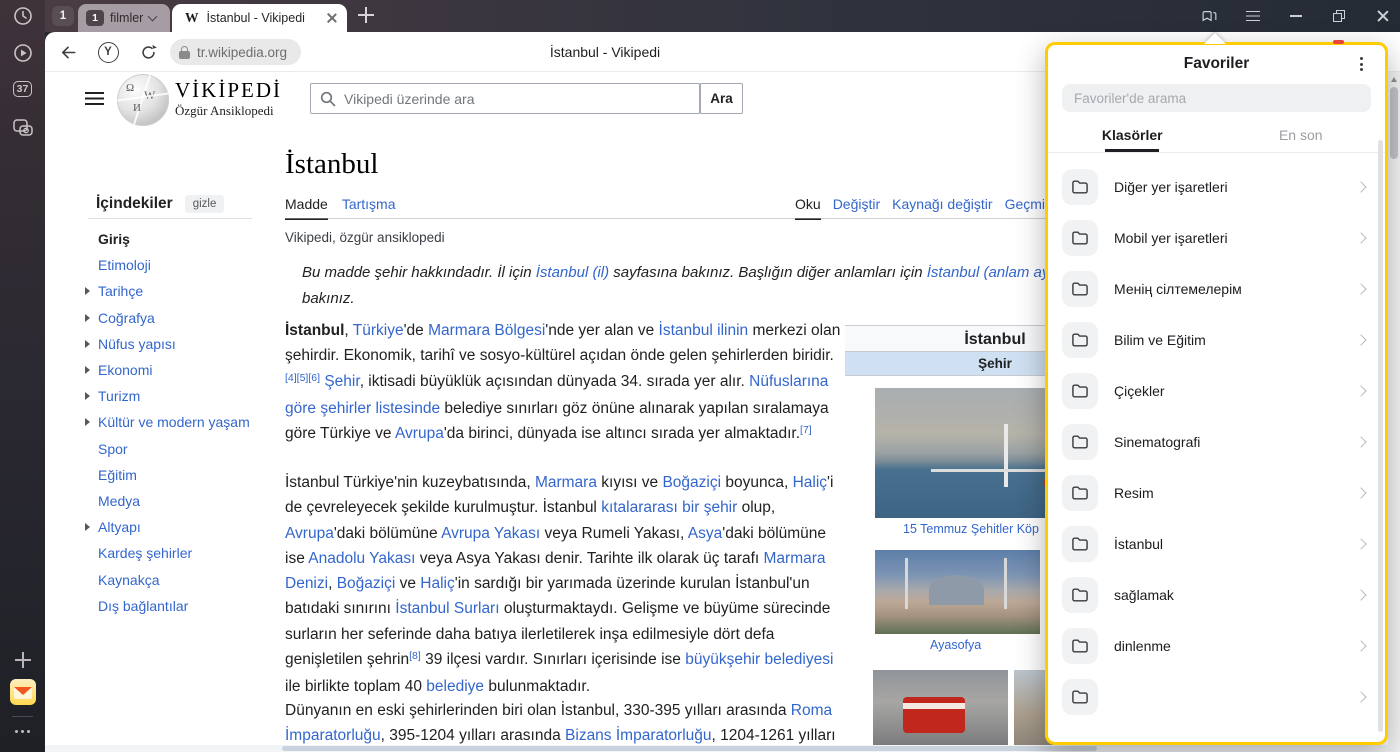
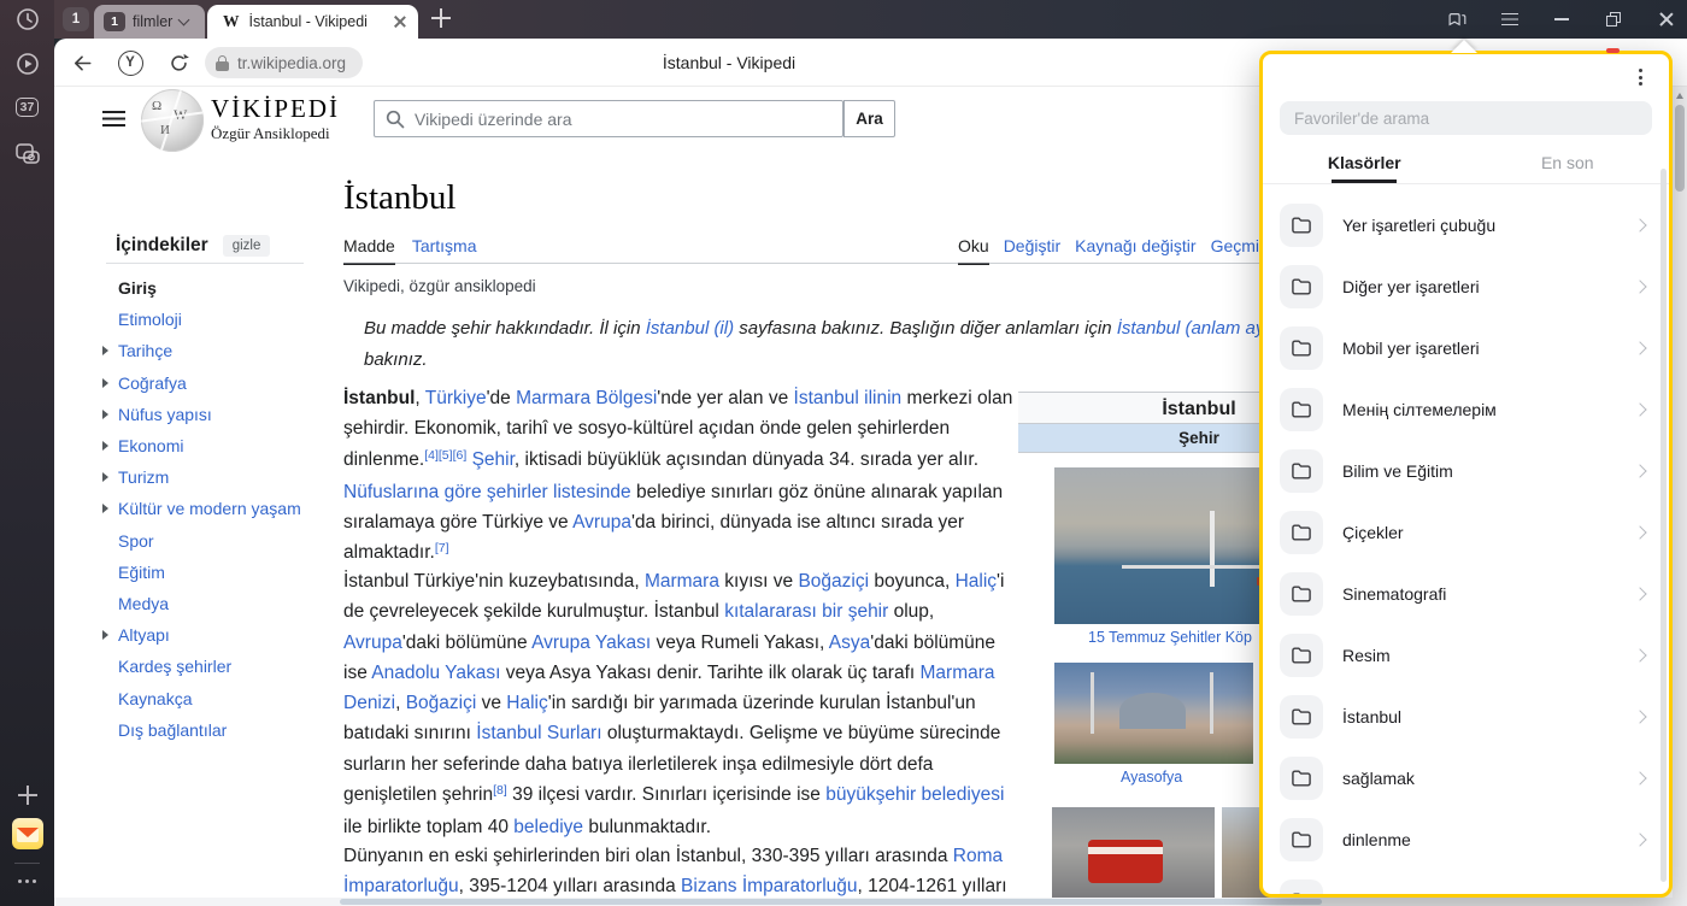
  37
  1
  1
  filmler
  W
  İstanbul - Vikipedi
  Y
  tr.wikipedia.org
  İstanbul - Vikipedi
  Ω
  W
  И
  VİKİPEDİ
  Özgür Ansiklopedi
  Vikipedi üzerinde ara
  Ara
  İçindekiler
  gizle
  Giriş
  Etimoloji
  Tarihçe
  Coğrafya
  Nüfus yapısı
  Ekonomi
  Turizm
  Kültür ve modern yaşam
  Spor
  Eğitim
  Medya
  Altyapı
  Kardeş şehirler
  Kaynakça
  Dış bağlantılar
  İstanbul
  Madde
  Tartışma
  Oku
  Değiştir
  Kaynağı değiştir
  Geçmi
  Vikipedi, özgür ansiklopedi
  Bu madde şehir hakkındadır. İl için İstanbul (il) sayfasına bakınız. Başlığın diğer anlamları için İstanbul (anlam a
  bakınız.
- İstanbul, Türkiye'de Marmara Bölgesi'nde yer alan ve İstanbul ilinin merkezi olan şehirdir. Ekonomik, tarihî ve sosyo-kültürel açıdan önde gelen şehirlerden biridir.[4][5][6] Şehir, iktisadi büyüklük açısından dünyada 34. sırada yer alır. Nüfuslarına göre şehirler listesinde belediye sınırları göz önüne alınarak yapılan sıralamaya göre Türkiye ve Avrupa'da birinci, dünyada ise altıncı sırada yer almaktadır.[7]
+ İstanbul, Türkiye'de Marmara Bölgesi'nde yer alan ve İstanbul ilinin merkezi olan şehirdir. Ekonomik, tarihî ve sosyo-kültürel açıdan önde gelen şehirlerden dinlenme.[4][5][6] Şehir, iktisadi büyüklük açısından dünyada 34. sırada yer alır. Nüfuslarına göre şehirler listesinde belediye sınırları göz önüne alınarak yapılan sıralamaya göre Türkiye ve Avrupa'da birinci, dünyada ise altıncı sırada yer almaktadır.[7]
  İstanbul Türkiye'nin kuzeybatısında, Marmara kıyısı ve Boğaziçi boyunca, Haliç'i de çevreleyecek şekilde kurulmuştur. İstanbul kıtalararası bir şehir olup, Avrupa'daki bölümüne Avrupa Yakası veya Rumeli Yakası, Asya'daki bölümüne ise Anadolu Yakası veya Asya Yakası denir. Tarihte ilk olarak üç tarafı Marmara Denizi, Boğaziçi ve Haliç'in sardığı bir yarımada üzerinde kurulan İstanbul'un batıdaki sınırını İstanbul Surları oluşturmaktaydı. Gelişme ve büyüme sürecinde surların her seferinde daha batıya ilerletilerek inşa edilmesiyle dört defa genişletilen şehrin[8] 39 ilçesi vardır. Sınırları içerisinde ise büyükşehir belediyesi ile birlikte toplam 40 belediye bulunmaktadır.
  Dünyanın en eski şehirlerinden biri olan İstanbul, 330-395 yılları arasında Roma İmparatorluğu, 395-1204 yılları arasında Bizans İmparatorluğu, 1204-1261 yılları
  İstanbul
  Şehir
  15 Temmuz Şehitler Köp
  Ayasofya
- Favoriler
  Favoriler'de arama
  Klasörler
  En son
+ Yer işaretleri çubuğu
  Diğer yer işaretleri
  Mobil yer işaretleri
  Менің сілтемелерім
  Bilim ve Eğitim
  Çiçekler
  Sinematografi
  Resim
  İstanbul
  sağlamak
  dinlenme
